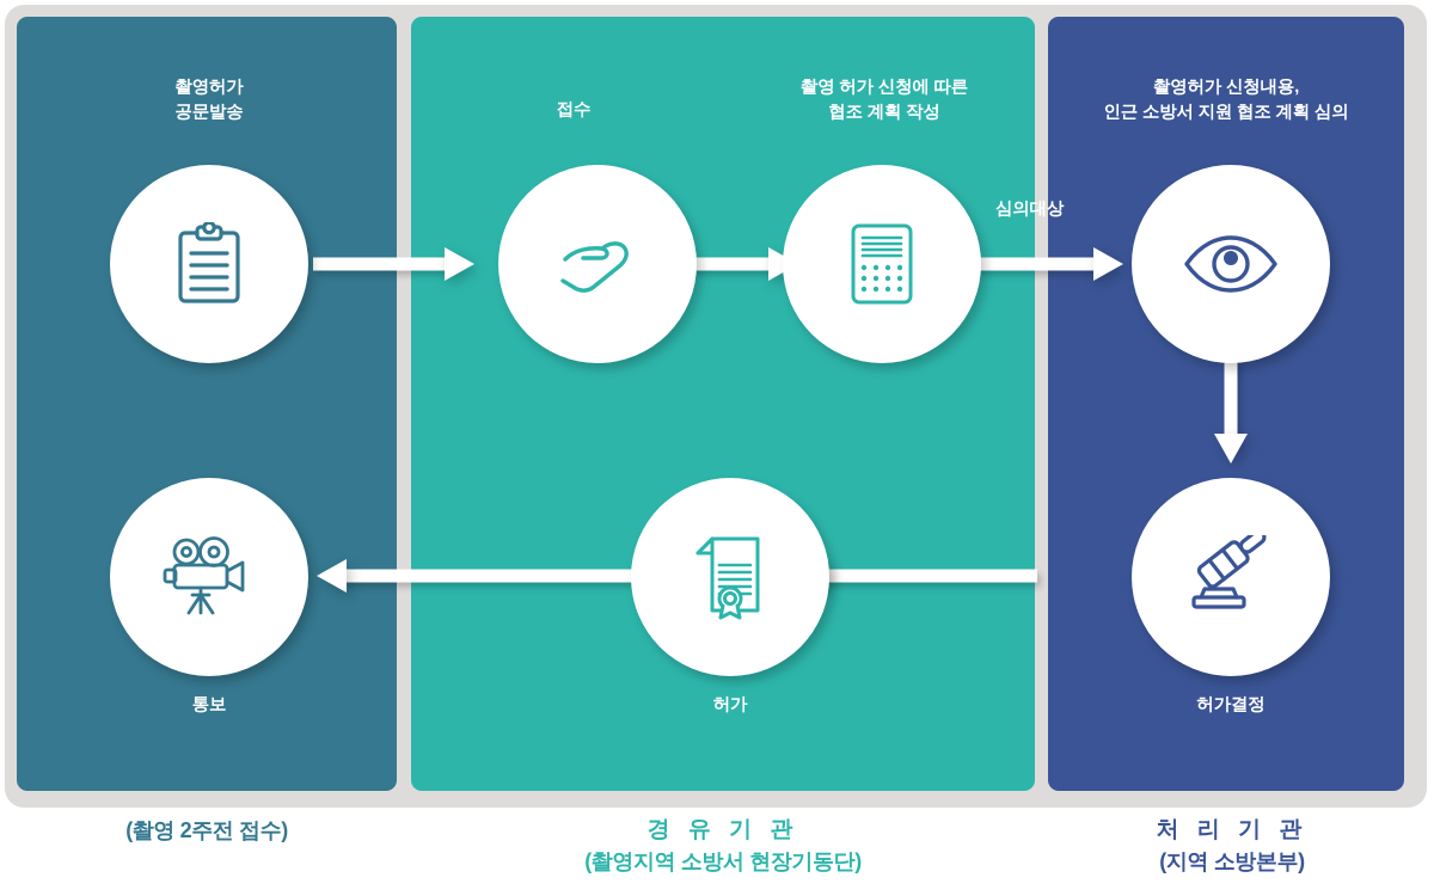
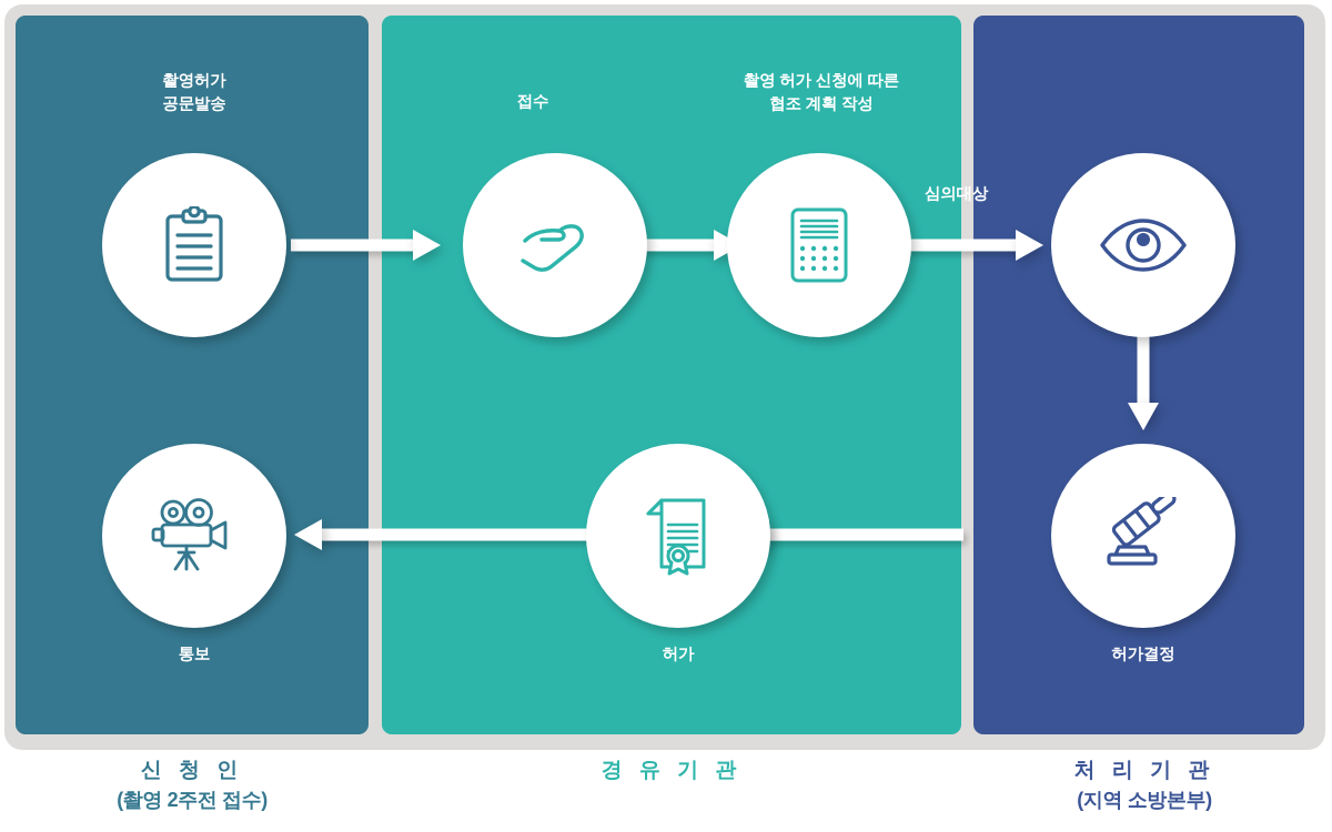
  촬영허가
  공문발송
  접수
  촬영 허가 신청에 따른
  협조 계획 작성
- 촬영허가 신청내용,
- 인근 소방서 지원 협조 계획 심의
  심의대상
  통보
  허가
  허가결정
+ 신 청 인
  (촬영 2주전 접수)
  경 유 기 관
- (촬영지역 소방서 현장기동단)
  처 리 기 관
  (지역 소방본부)
